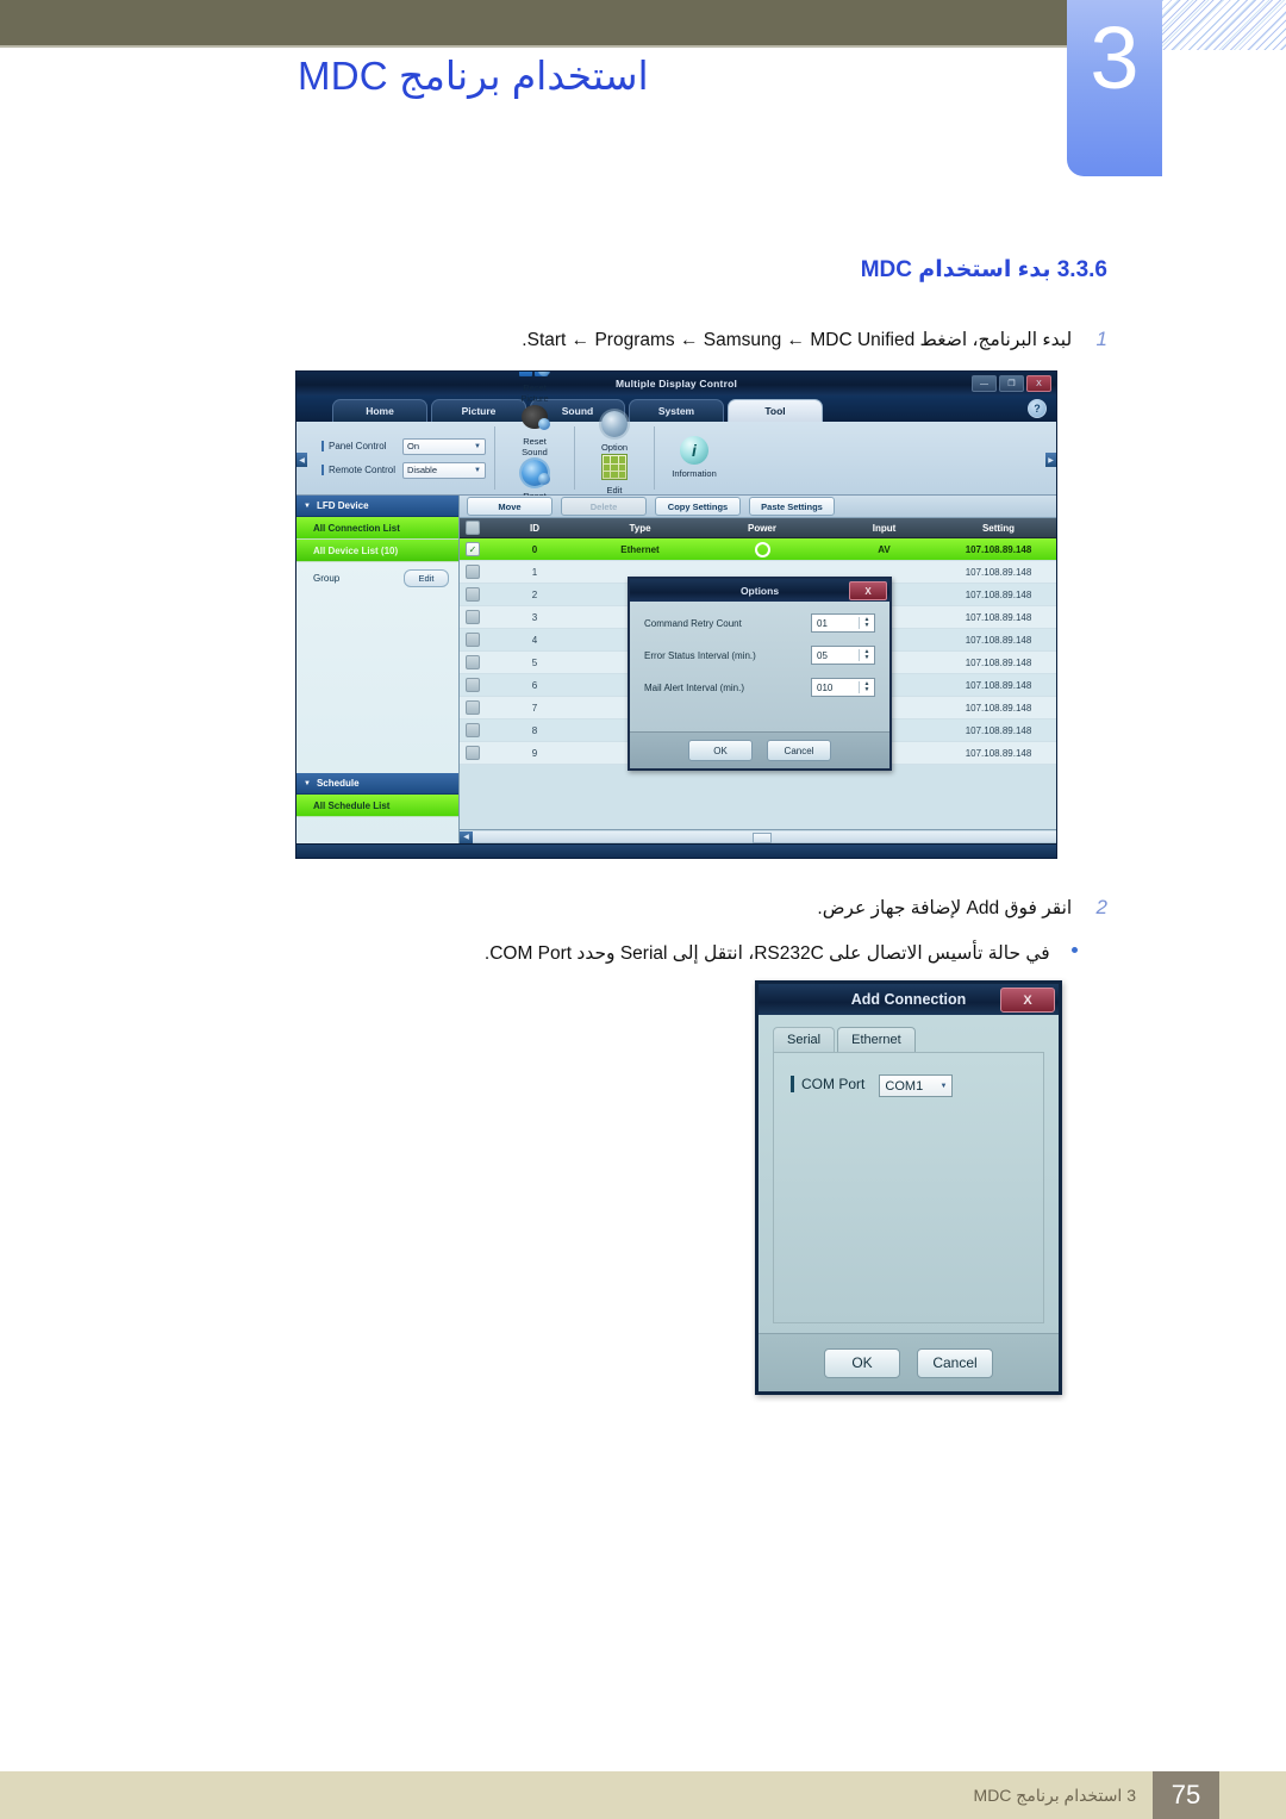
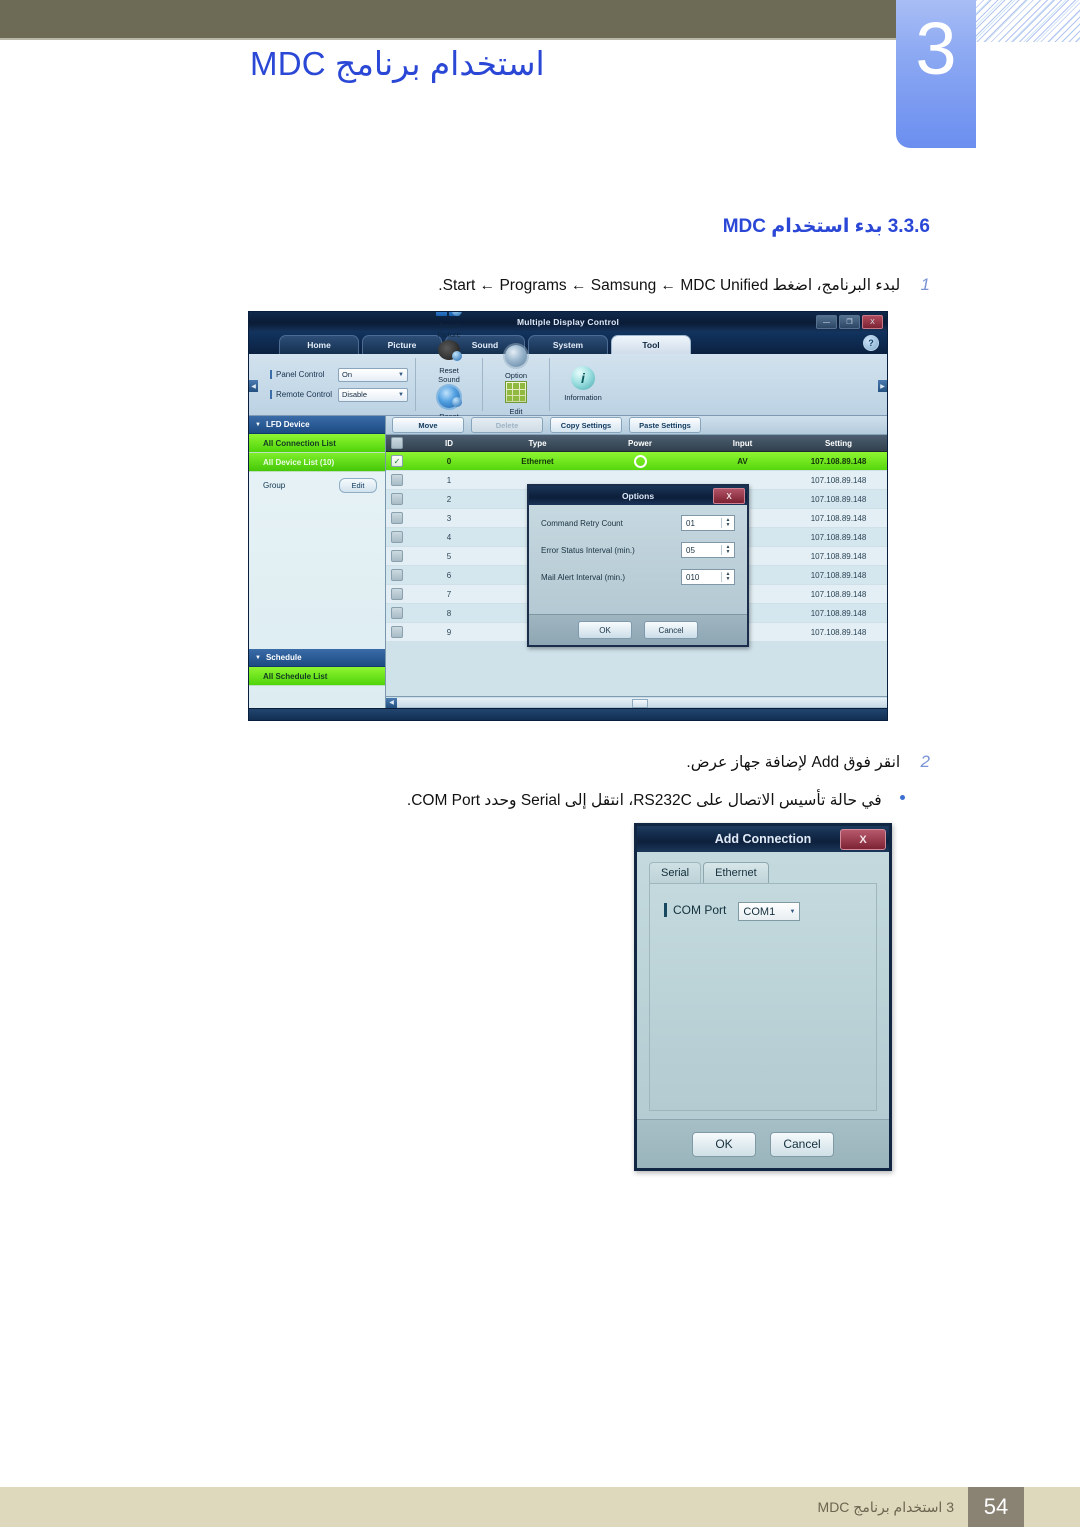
  3
  استخدام برنامج MDC
  3.3.6 بدء استخدام MDC
  1 لبدء البرنامج، اضغط Start ← Programs ← Samsung ← MDC Unified.
  Multiple Display Control
  Home
  Picture
  Sound
  System
  Tool
  ?
  Panel Control
  On
  Remote Control
  Disable
  Reset
  Picture
  Reset
  Sound
  Option
  Edit
  i
  Information
  LFD Device
  All Connection List
  All Device List (10)
  Group
  Edit
  Schedule
  All Schedule List
  Move
  Delete
  Copy Settings
  Paste Settings
  ID
  Type
  Power
  Input
  Setting
  ✓
  0
  Ethernet
  AV
  107.108.89.148
  1
  107.108.89.148
  2
  107.108.89.148
  3
  107.108.89.148
  4
  107.108.89.148
  5
  107.108.89.148
  6
  107.108.89.148
  7
  107.108.89.148
  8
  107.108.89.148
  9
  107.108.89.148
  Options
  X
  Command Retry Count
  01
  Error Status Interval (min.)
  05
  Mail Alert Interval (min.)
  010
  OK
  Cancel
  2 انقر فوق Add لإضافة جهاز عرض.
  في حالة تأسيس الاتصال على RS232C، انتقل إلى Serial وحدد COM Port.
  Add Connection
  X
  Serial
  Ethernet
  COM Port
  COM1
  OK
  Cancel
- 75
+ 54
  3 استخدام برنامج MDC
